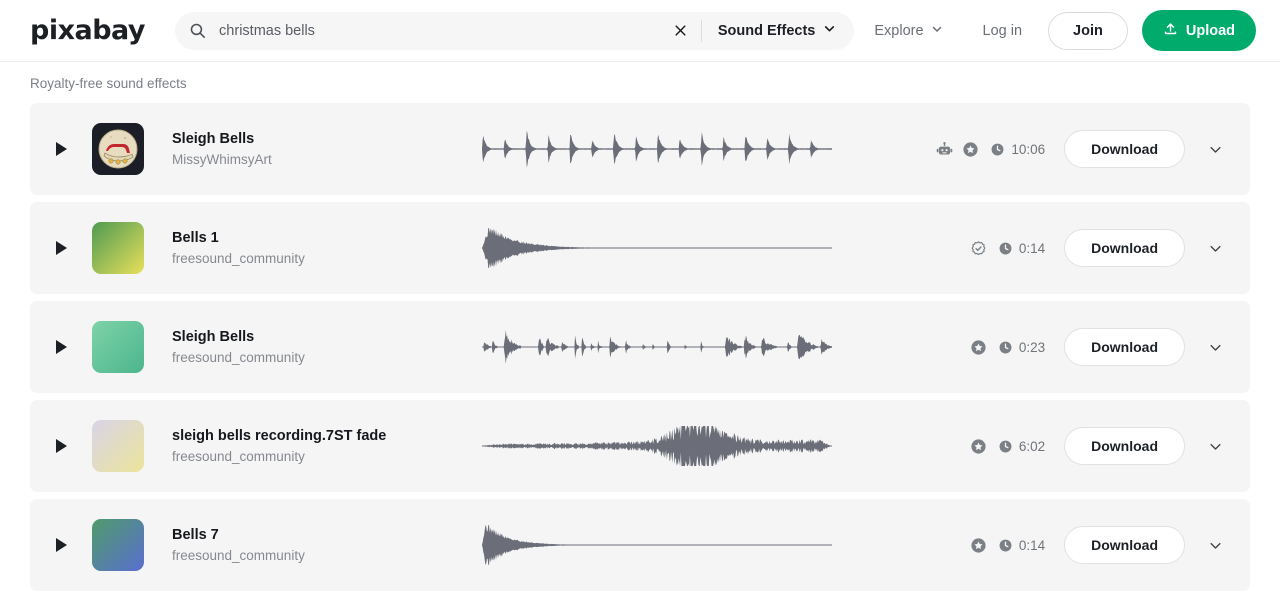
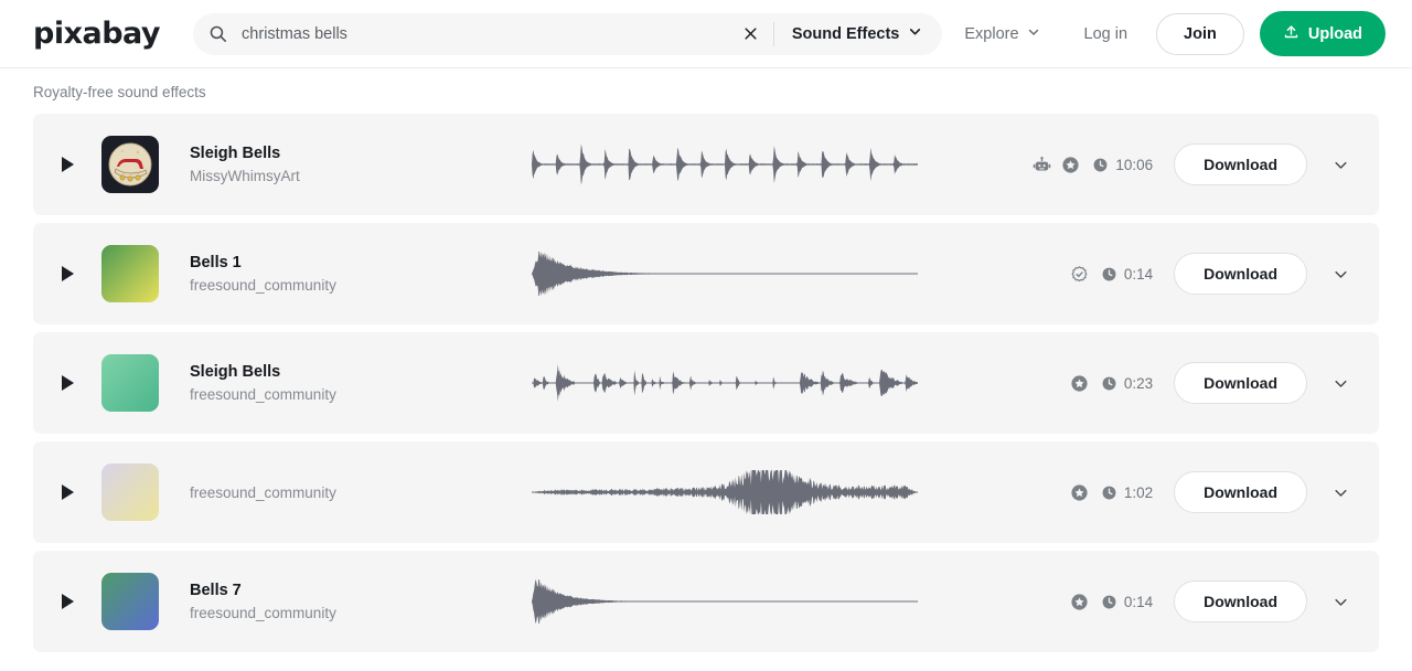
  pixabay
  christmas bells
  Sound Effects
  Explore
  Log in
  Join
  Upload
  Royalty-free sound effects
  Sleigh Bells
  MissyWhimsyArt
  10:06
  Download
  Bells 1
  freesound_community
  0:14
  Download
  Sleigh Bells
  freesound_community
  0:23
  Download
- sleigh bells recording.7ST fade
  freesound_community
- 6:02
+ 1:02
  Download
  Bells 7
  freesound_community
  0:14
  Download
